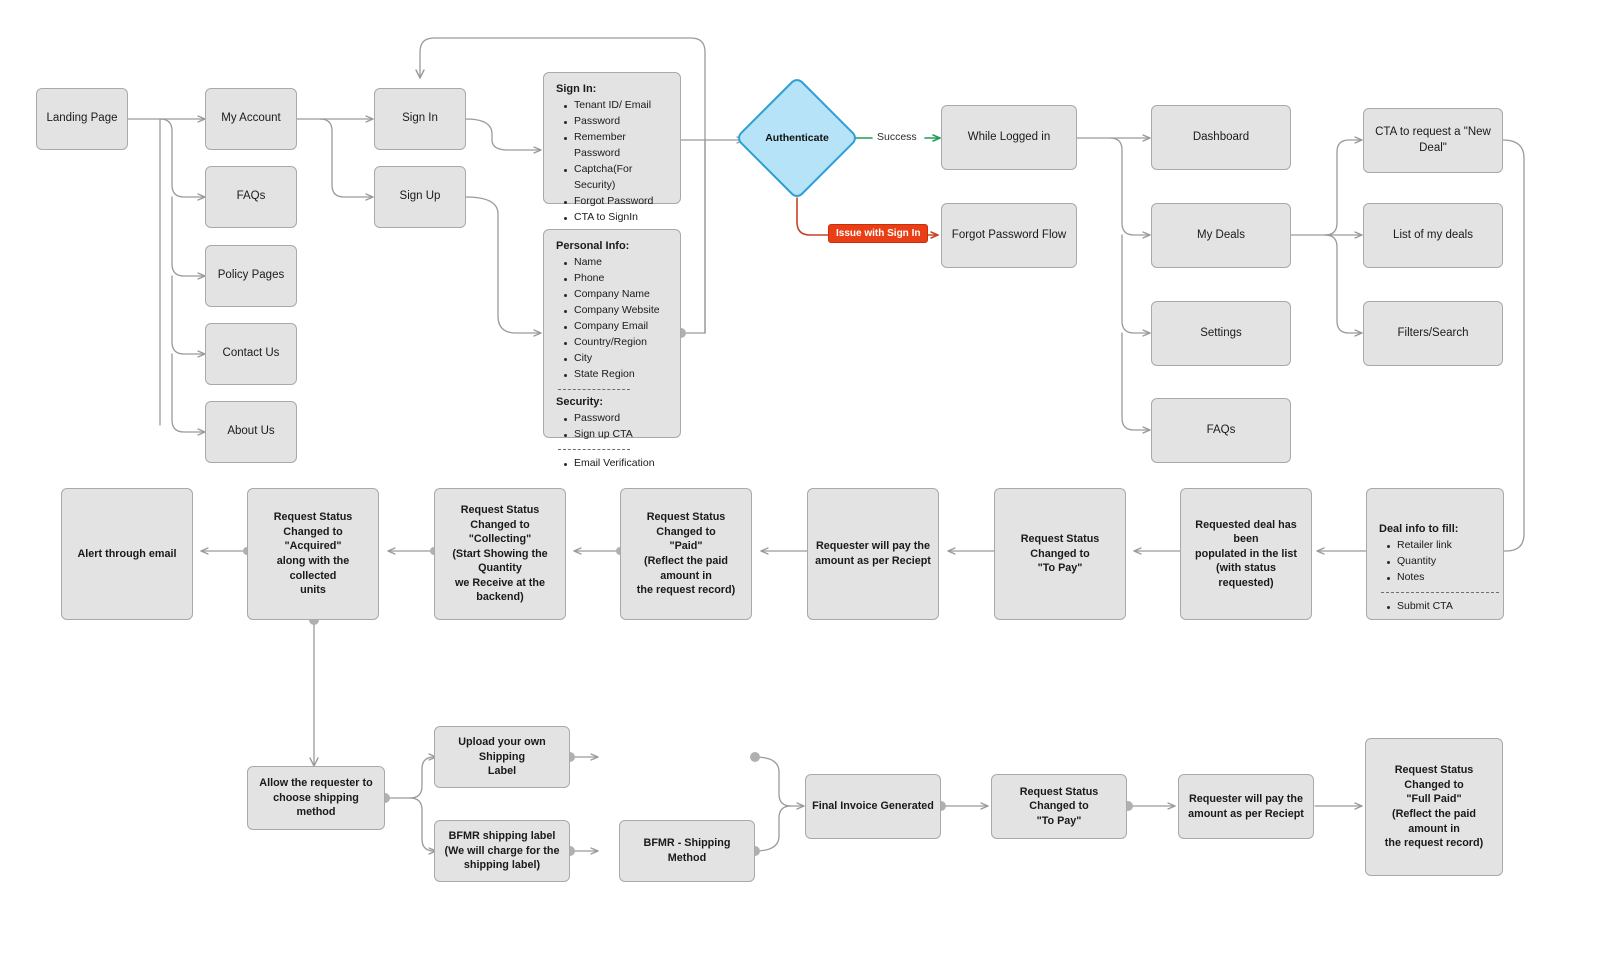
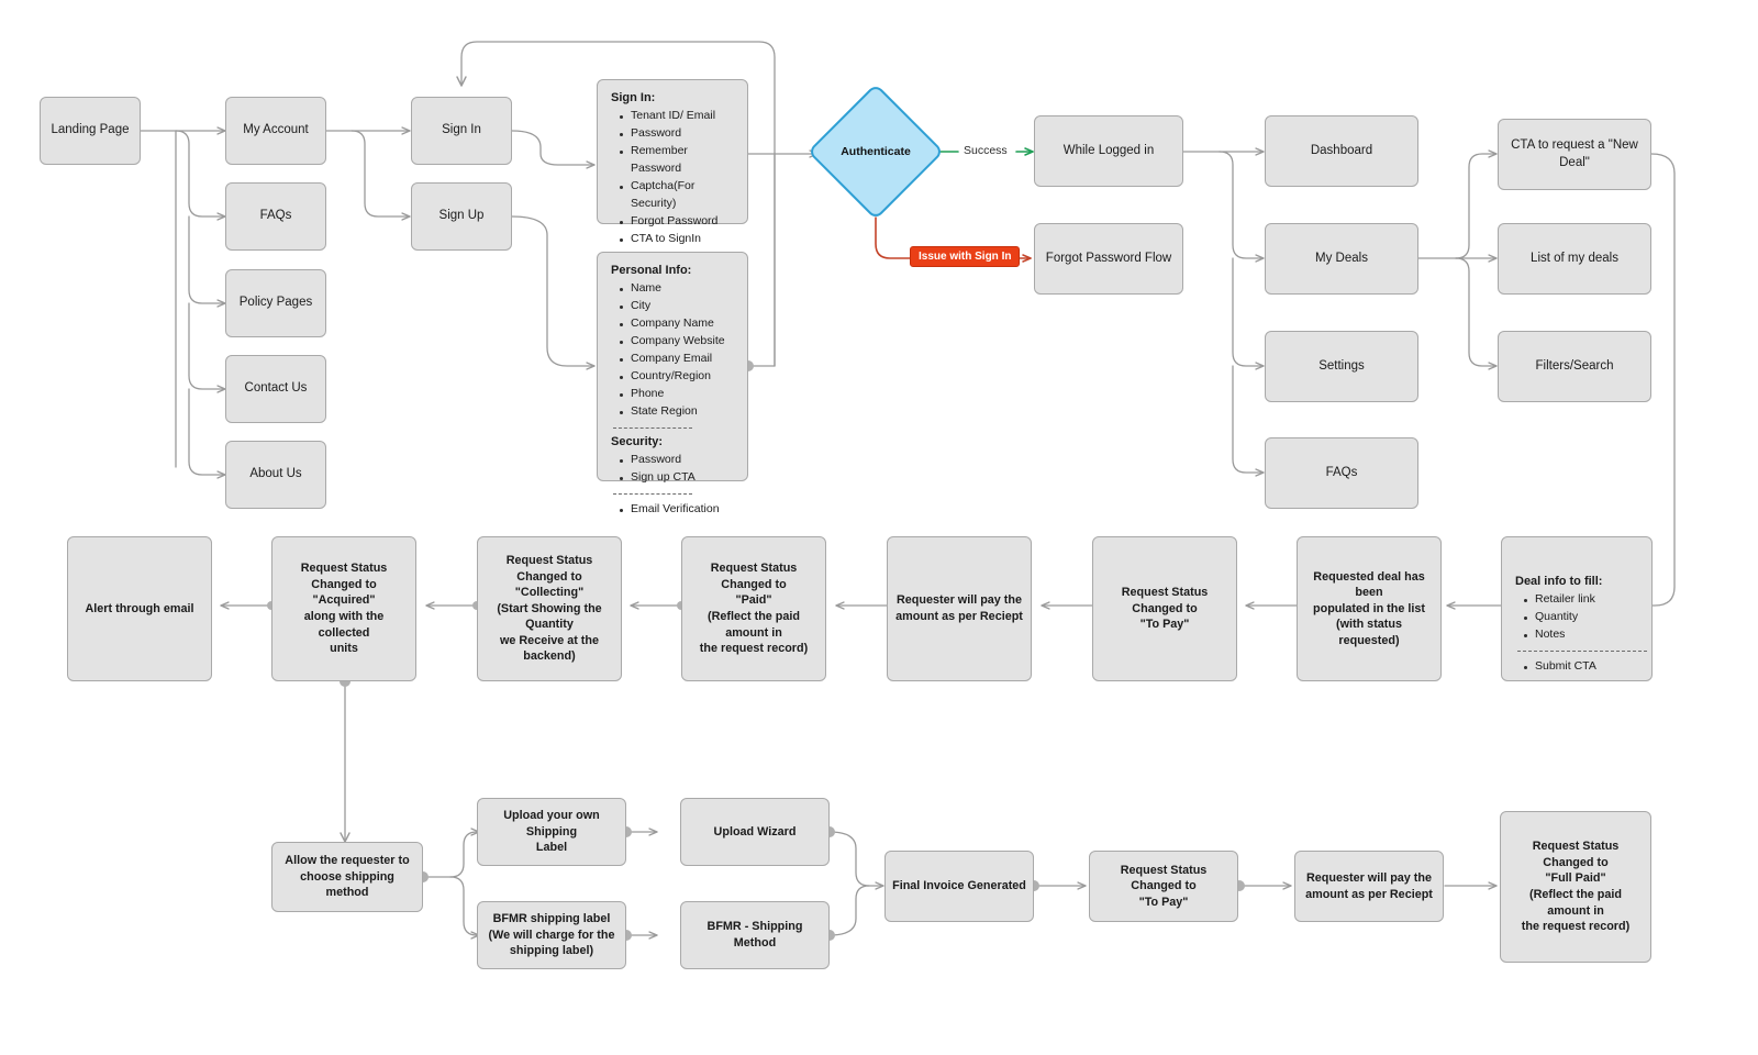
  Landing Page
  My Account
  FAQs
  Policy Pages
  Contact Us
  About Us
  Sign In
  Sign Up
  Sign In:
  Tenant ID/ Email
  Password
  Remember Password
  Captcha(For Security)
  Forgot Password
  CTA to SignIn
  Personal Info:
  Name
- Phone
+ City
  Company Name
  Company Website
  Company Email
  Country/Region
- City
+ Phone
  State Region
  Security:
  Password
  Sign up CTA
  Email Verification
  Authenticate
  Success
  Issue with Sign In
  While Logged in
  Forgot Password Flow
  Dashboard
  My Deals
  Settings
  FAQs
  CTA to request a "New Deal"
  List of my deals
  Filters/Search
  Deal info to fill:
  Retailer link
  Quantity
  Notes
  Submit CTA
  Requested deal has been
  populated in the list
  (with status requested)
  Request Status Changed to
  "To Pay"
  Requester will pay the
  amount as per Reciept
  Request Status Changed to
  "Paid"
  (Reflect the paid amount in
  the request record)
  Request Status Changed to
  "Collecting"
  (Start Showing the Quantity
  we Receive at the backend)
  Request Status Changed to
  "Acquired"
  along with the collected
  units
  Alert through email
  Allow the requester to
  choose shipping method
  Upload your own Shipping
  Label
  BFMR shipping label
  (We will charge for the
  shipping label)
+ Upload Wizard
  BFMR - Shipping Method
  Final Invoice Generated
  Request Status Changed to
  "To Pay"
  Requester will pay the
  amount as per Reciept
  Request Status Changed to
  "Full Paid"
  (Reflect the paid amount in
  the request record)
